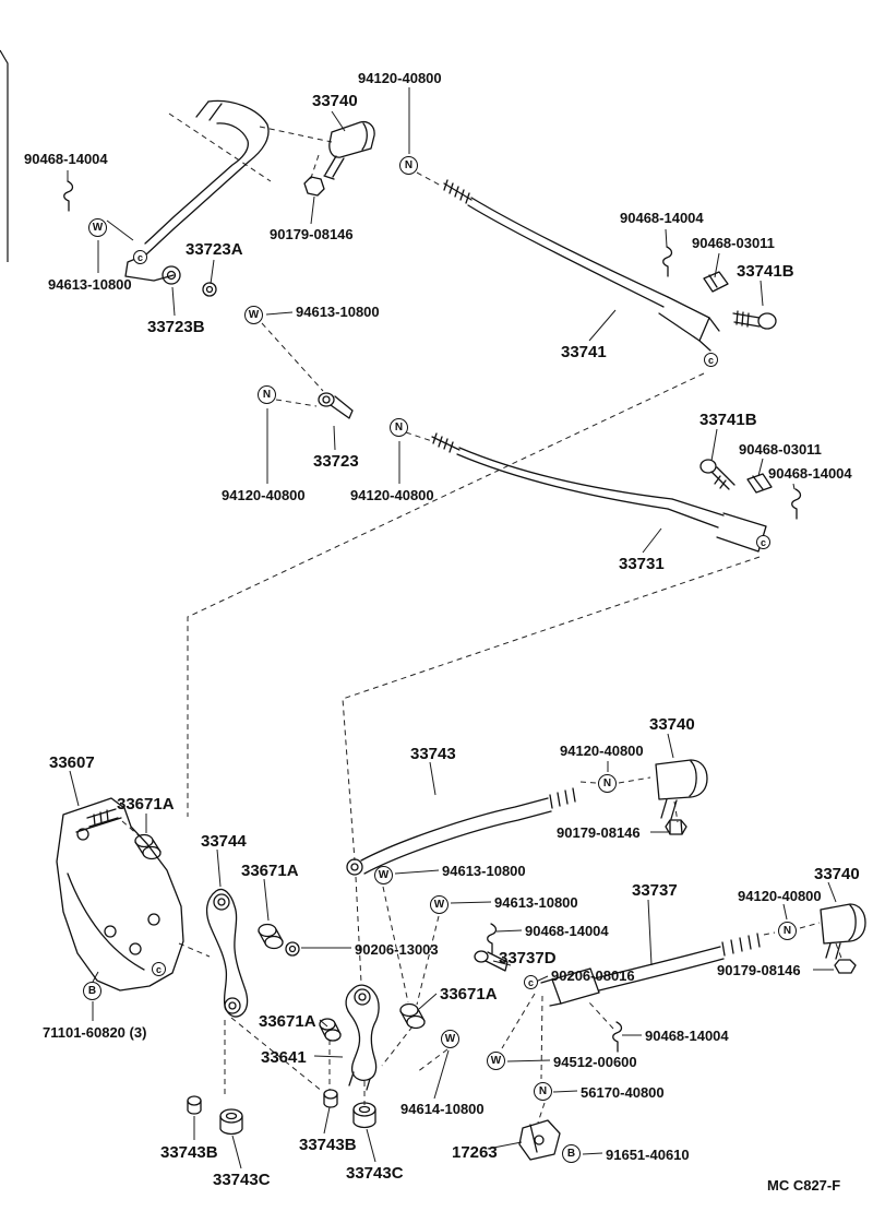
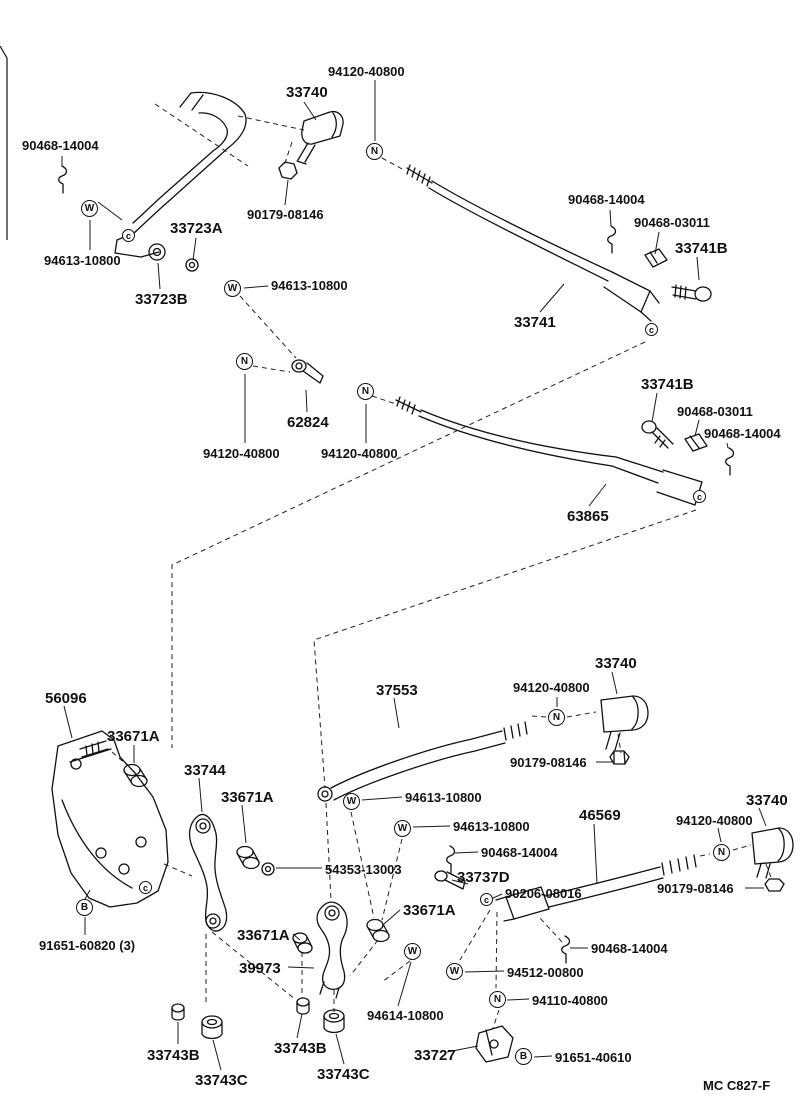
  94120-40800
  33740
  90468-14004
  94613-10800
  33723A
  90179-08146
  33723B
  94613-10800
  90468-14004
  90468-03011
  33741B
  33741
- 33723
+ 62824
  94120-40800
  94120-40800
  33741B
  90468-03011
  90468-14004
- 33731
+ 63865
  33740
  94120-40800
- 33607
+ 56096
  33671A
- 33743
+ 37553
  90179-08146
  33744
  33671A
  94613-10800
  94613-10800
- 33737
+ 46569
  33740
  94120-40800
  90468-14004
- 90206-13003
+ 54353-13003
  33737D
  90206-08016
  90179-08146
  33671A
  33671A
- 71101-60820 (3)
+ 91651-60820 (3)
  90468-14004
- 33641
+ 39973
- 94512-00600
+ 94512-00800
- 56170-40800
+ 94110-40800
  94614-10800
  33743B
  33743B
- 17263
+ 33727
  91651-40610
  33743C
  33743C
  N
  W
  W
  N
  N
  N
  W
  W
  W
  W
  N
  N
  B
  B
  c
  c
  c
  c
  c
  MC C827-F
